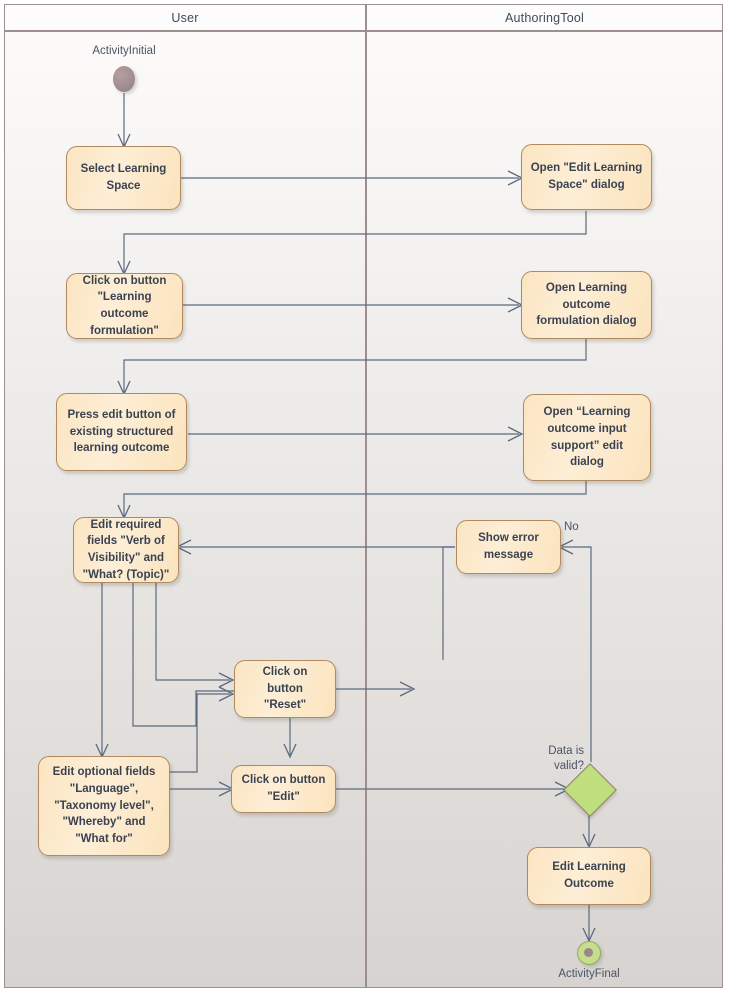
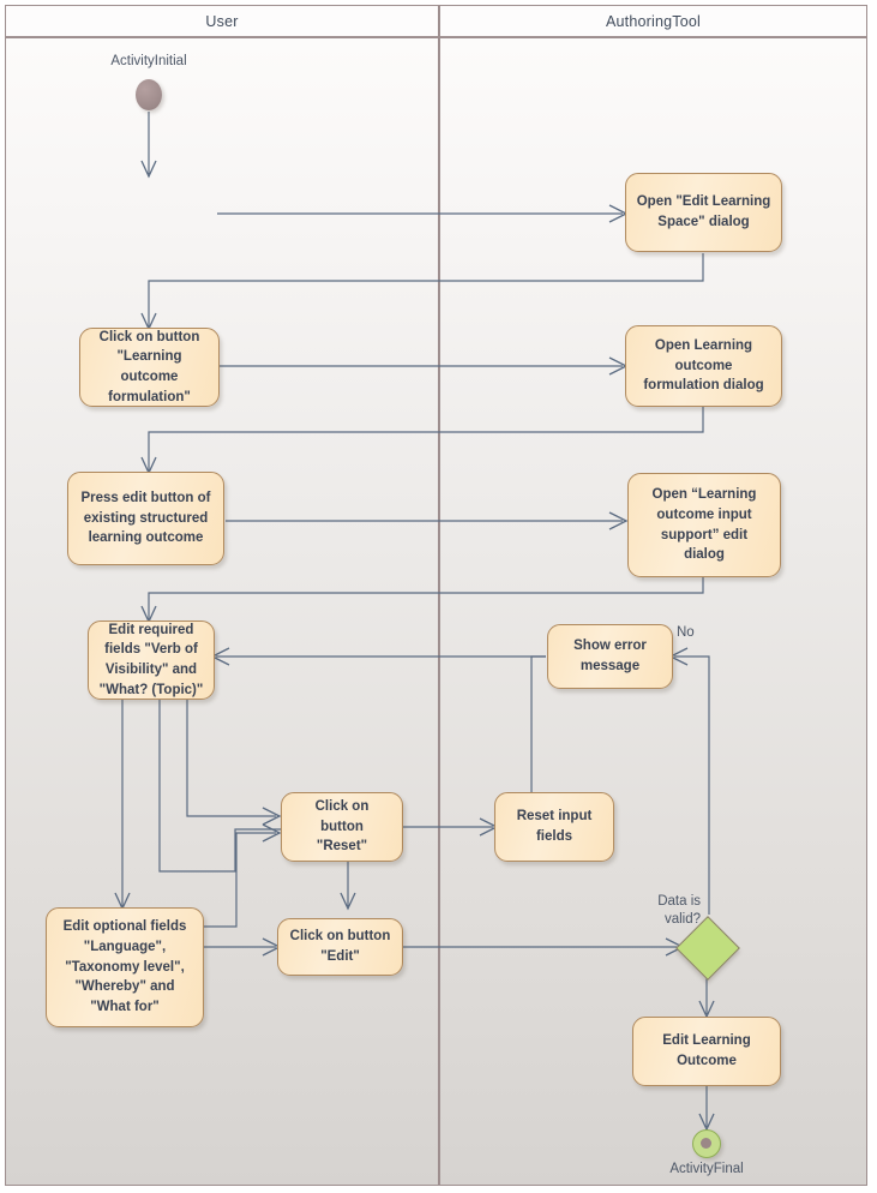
  User
  AuthoringTool
  ActivityInitial
- Select Learning
- Space
  Open "Edit Learning
  Space" dialog
  Click on button
  "Learning outcome
  formulation"
  Open Learning
  outcome
  formulation dialog
  Press edit button of
  existing structured
  learning outcome
  Open “Learning
  outcome input
  support” edit
  dialog
  Edit required
  fields "Verb of
  Visibility" and
  "What? (Topic)"
  Show error
  message
  No
  Click on
  button
  "Reset"
+ Reset input
+ fields
  Edit optional fields
  "Language",
  "Taxonomy level",
  "Whereby" and
  "What for"
  Click on button
  "Edit"
  Data is
  valid?
  Edit Learning
  Outcome
  ActivityFinal
